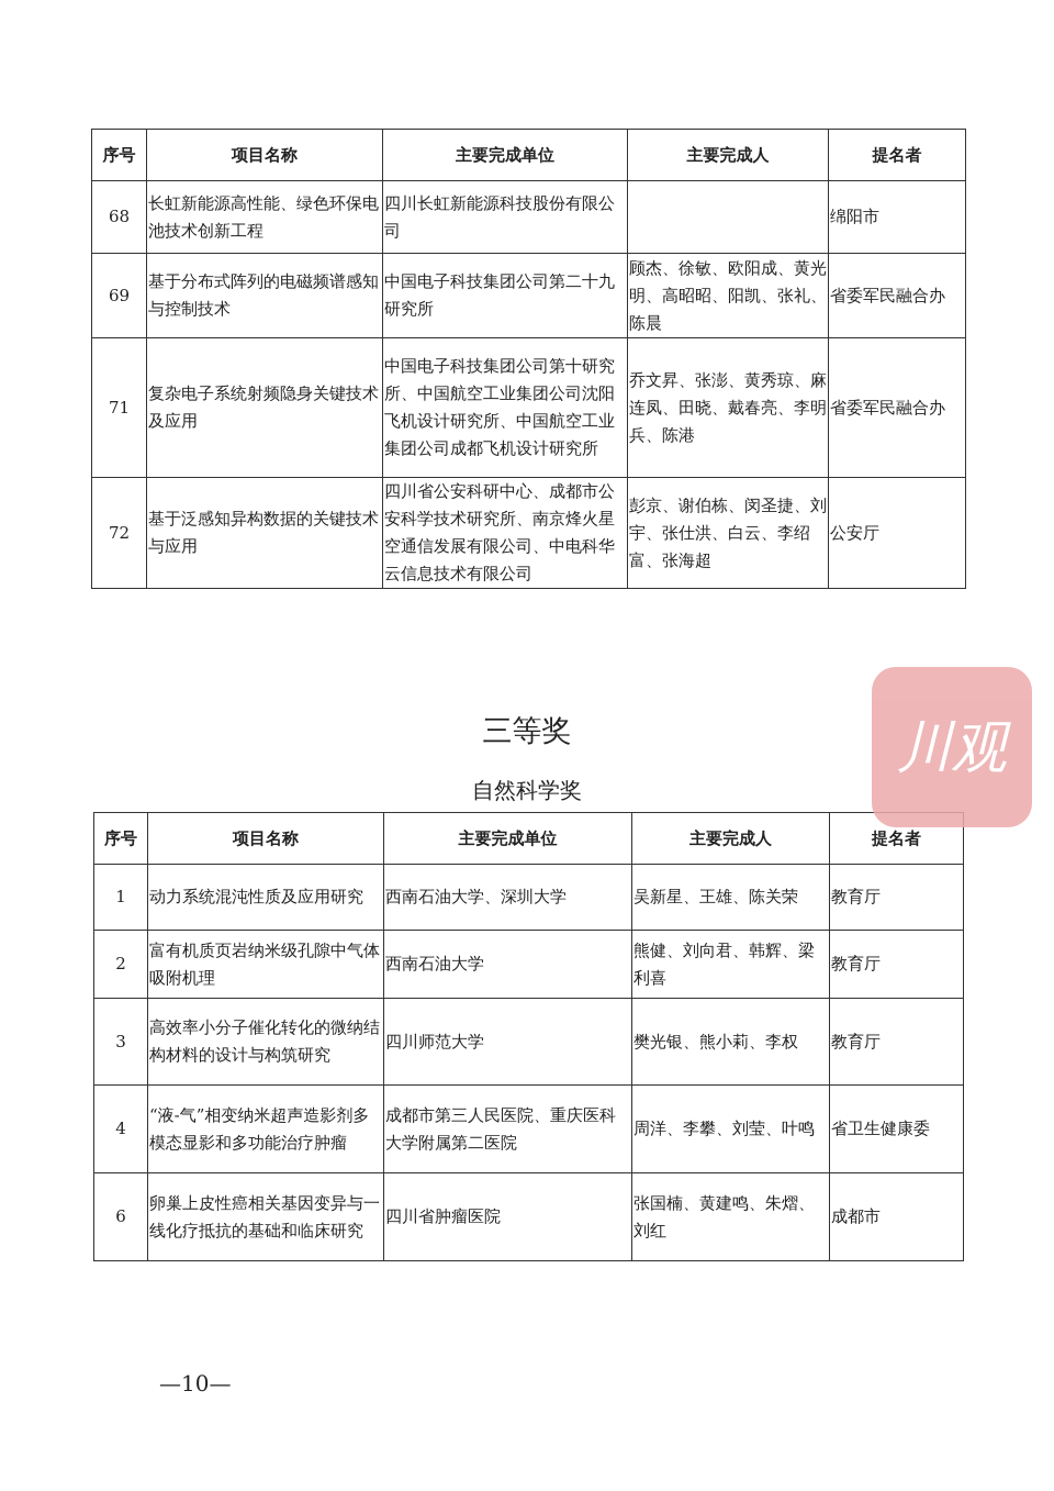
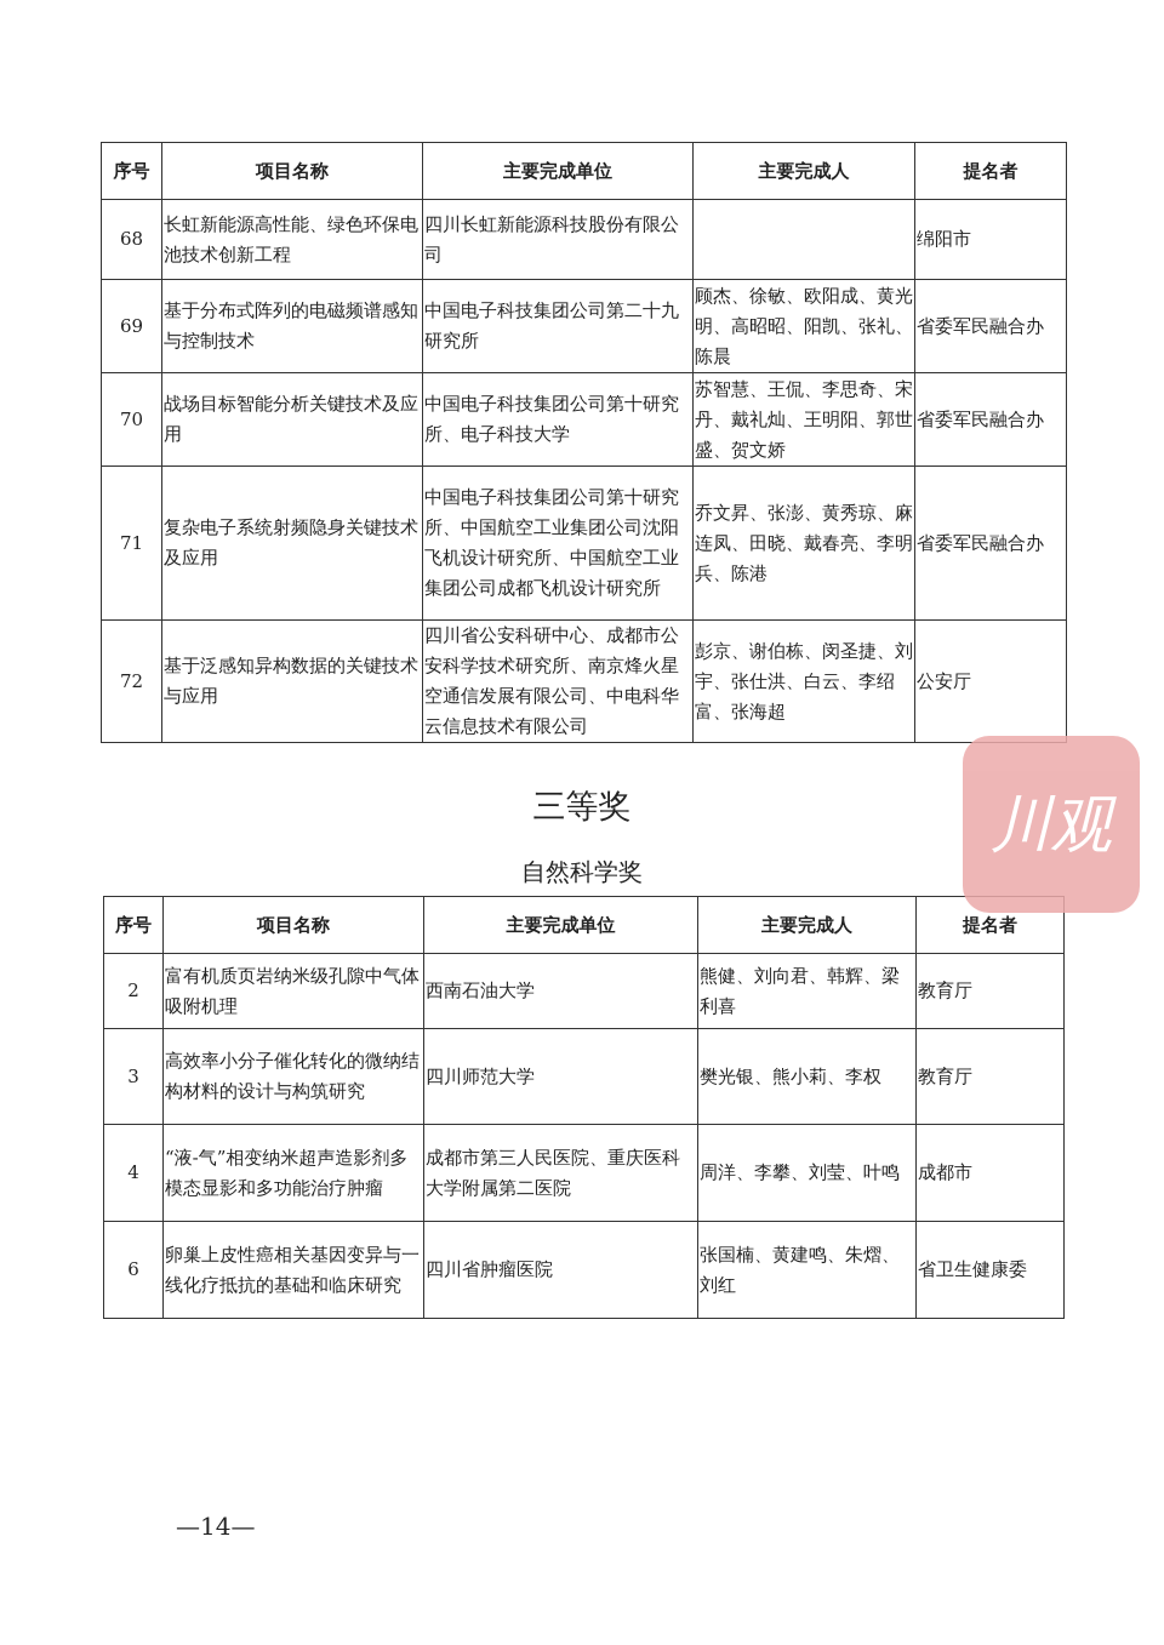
  序号	项目名称	主要完成单位	主要完成人	提名者
  68	长虹新能源高性能、绿色环保电池技术创新工程	四川长虹新能源科技股份有限公司		绵阳市
  69	基于分布式阵列的电磁频谱感知与控制技术	中国电子科技集团公司第二十九研究所	顾杰、徐敏、欧阳成、黄光明、高昭昭、阳凯、张礼、陈晨	省委军民融合办
+ 70	战场目标智能分析关键技术及应用	中国电子科技集团公司第十研究所、电子科技大学	苏智慧、王侃、李思奇、宋丹、戴礼灿、王明阳、郭世盛、贺文娇	省委军民融合办
  71	复杂电子系统射频隐身关键技术及应用	中国电子科技集团公司第十研究所、中国航空工业集团公司沈阳飞机设计研究所、中国航空工业集团公司成都飞机设计研究所	乔文昇、张澎、黄秀琼、麻连凤、田晓、戴春亮、李明兵、陈港	省委军民融合办
  72	基于泛感知异构数据的关键技术与应用	四川省公安科研中心、成都市公安科学技术研究所、南京烽火星空通信发展有限公司、中电科华云信息技术有限公司	彭京、谢伯栋、闵圣捷、刘宇、张仕洪、白云、李绍富、张海超	公安厅
  三等奖
  自然科学奖
  序号	项目名称	主要完成单位	主要完成人	提名者
- 1	动力系统混沌性质及应用研究	西南石油大学、深圳大学	吴新星、王雄、陈关荣	教育厅
  2	富有机质页岩纳米级孔隙中气体吸附机理	西南石油大学	熊健、刘向君、韩辉、梁利喜	教育厅
  3	高效率小分子催化转化的微纳结构材料的设计与构筑研究	四川师范大学	樊光银、熊小莉、李权	教育厅
- 4	“液-气”相变纳米超声造影剂多模态显影和多功能治疗肿瘤	成都市第三人民医院、重庆医科大学附属第二医院	周洋、李攀、刘莹、叶鸣	省卫生健康委
+ 4	“液-气”相变纳米超声造影剂多模态显影和多功能治疗肿瘤	成都市第三人民医院、重庆医科大学附属第二医院	周洋、李攀、刘莹、叶鸣	成都市
- 6	卵巢上皮性癌相关基因变异与一线化疗抵抗的基础和临床研究	四川省肿瘤医院	张国楠、黄建鸣、朱熠、刘红	成都市
+ 6	卵巢上皮性癌相关基因变异与一线化疗抵抗的基础和临床研究	四川省肿瘤医院	张国楠、黄建鸣、朱熠、刘红	省卫生健康委
- —10—
+ —14—
  川观
